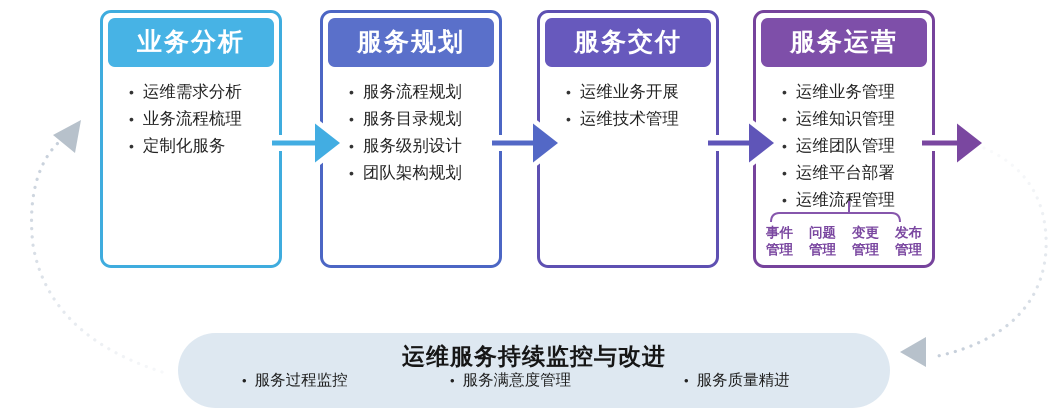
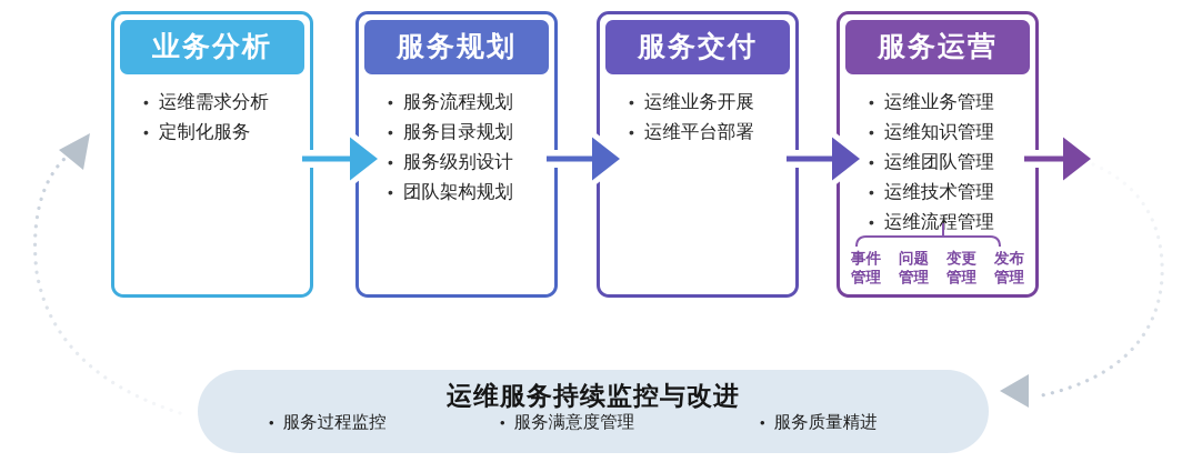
  业务分析
  运维需求分析
- 业务流程梳理
  定制化服务
  服务规划
  服务流程规划
  服务目录规划
  服务级别设计
  团队架构规划
  服务交付
  运维业务开展
- 运维技术管理
+ 运维平台部署
  服务运营
  运维业务管理
  运维知识管理
  运维团队管理
- 运维平台部署
+ 运维技术管理
  运维流程管理
  事件
  管理
  问题
  管理
  变更
  管理
  发布
  管理
  运维服务持续监控与改进
  服务过程监控
  服务满意度管理
  服务质量精进
